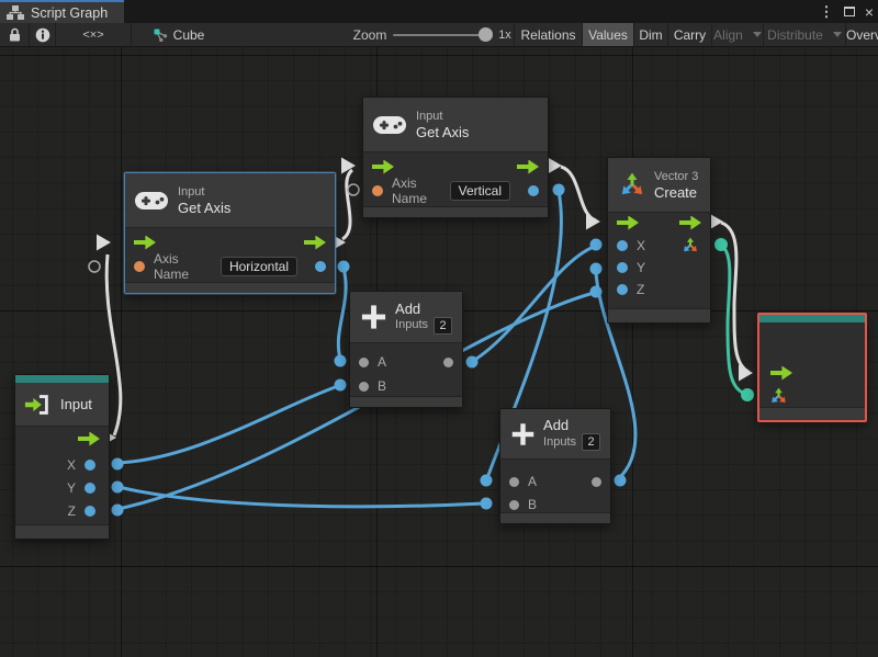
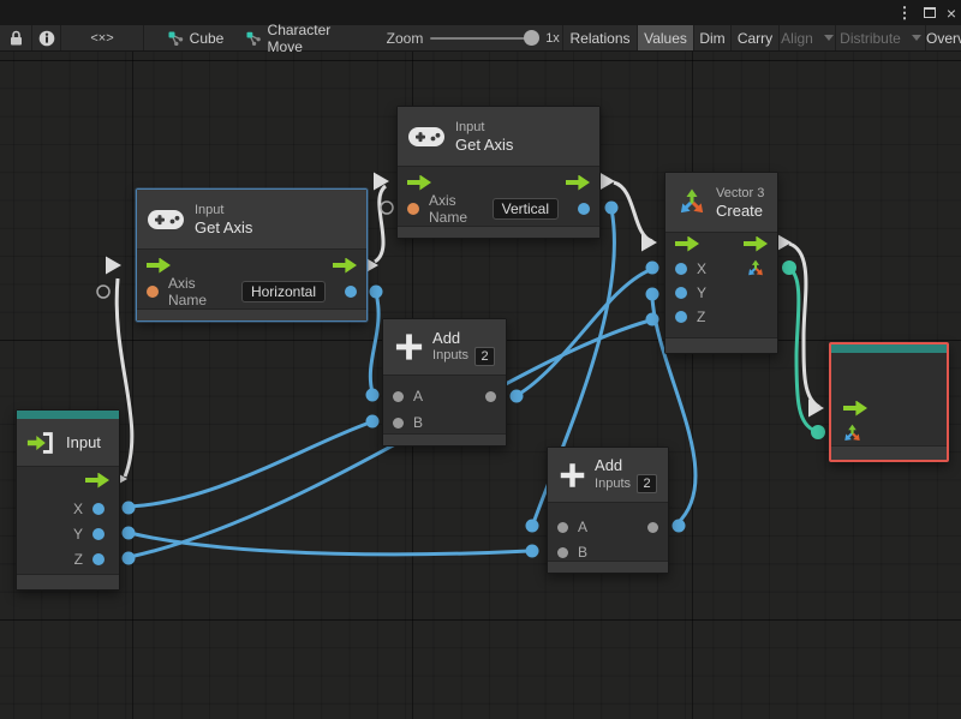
- Script Graph
  ⋮
  ×
  <×>
  Cube
+ Character Move
  Zoom
  1x
  Relations
  Values
  Dim
  Carry
  Align
  Distribute
  Over
  Input
  Get Axis
  Axis Name
  Vertical
  Input
  Get Axis
  Axis Name
  Horizontal
  Add
  Inputs
  2
  A
  B
  Add
  Inputs
  2
  A
  B
  Vector 3
  Create
  X
  Y
  Z
  Input
  X
  Y
  Z
